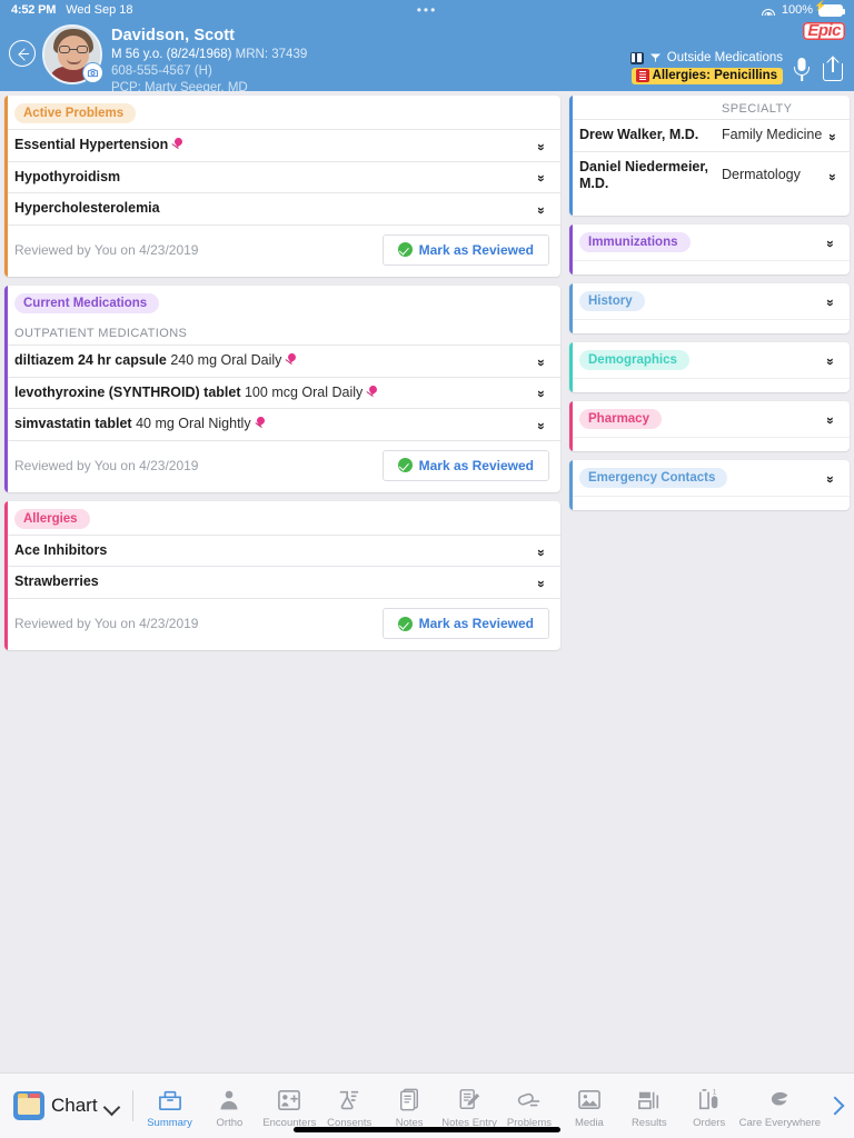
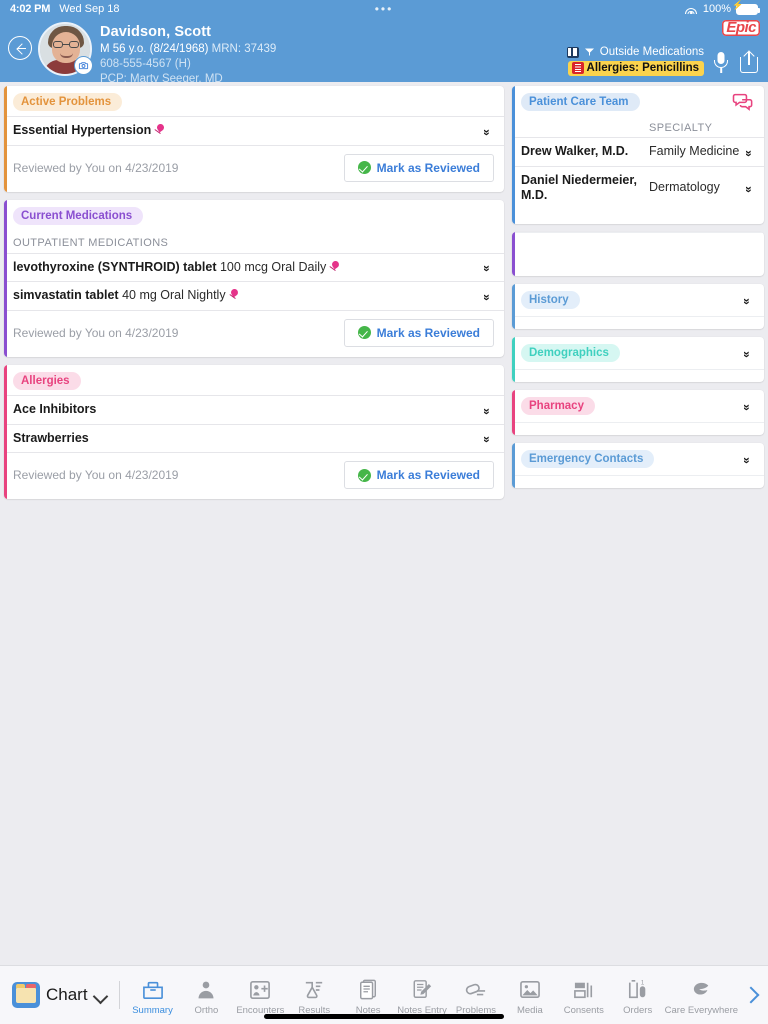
- 4:52 PM
+ 4:02 PM
  Wed Sep 18
  •••
  100%
  ⚡
  Davidson, Scott
  M 56 y.o. (8/24/1968) MRN: 37439
  608-555-4567 (H)
  PCP: Marty Seeger, MD
  Epic
  Outside Medications
  Allergies: Penicillins
  Active Problems
  Essential Hypertension
- Hypothyroidism
- Hypercholesterolemia
  Reviewed by You on 4/23/2019
  Mark as Reviewed
  Current Medications
  OUTPATIENT MEDICATIONS
- diltiazem 24 hr capsule 240 mg Oral Daily
  levothyroxine (SYNTHROID) tablet 100 mcg Oral Daily
  simvastatin tablet 40 mg Oral Nightly
  Reviewed by You on 4/23/2019
  Mark as Reviewed
  Allergies
  Ace Inhibitors
  Strawberries
  Reviewed by You on 4/23/2019
  Mark as Reviewed
+ Patient Care Team
  SPECIALTY
  Drew Walker, M.D.
  Family Medicine
  Daniel Niedermeier, M.D.
  Dermatology
- Immunizations
  History
  Demographics
  Pharmacy
  Emergency Contacts
  Chart
  Summary
  Ortho
  Encounters
- Consents
+ Results
  Notes
  Notes Entry
  Problems
  Media
- Results
+ Consents
  Orders
  Care Everywhere
